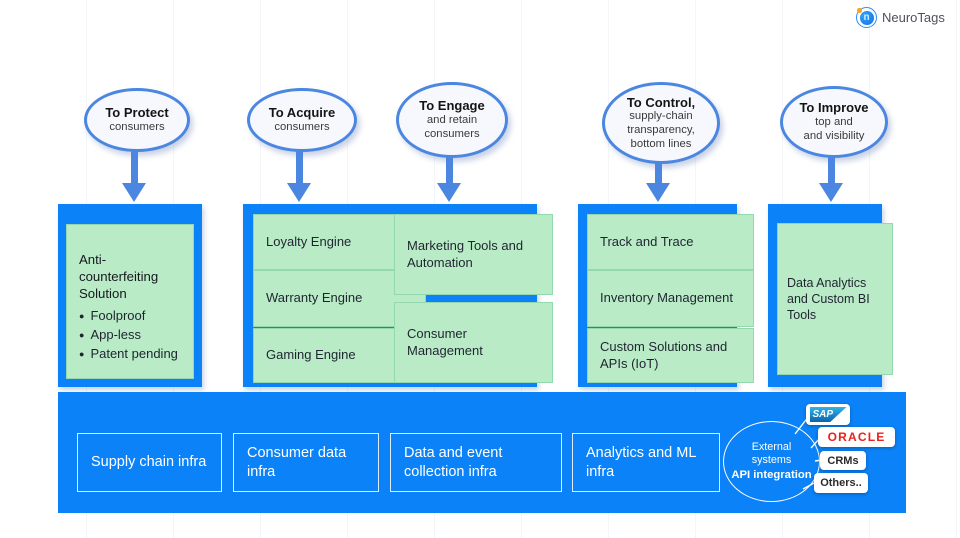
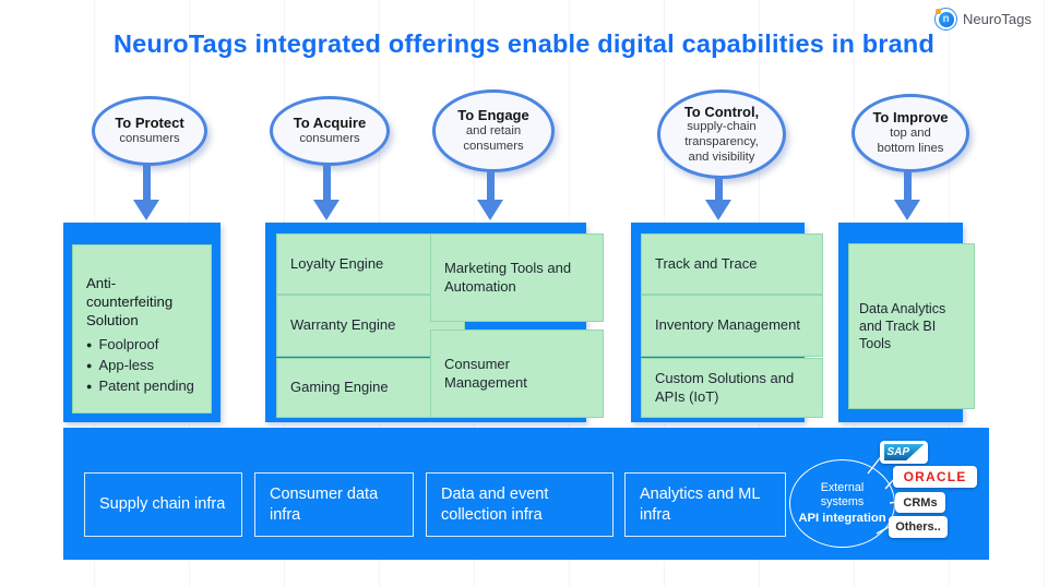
  n
  NeuroTags
+ NeuroTags integrated offerings enable digital capabilities in brand
  To Protect
  consumers
  To Acquire
  consumers
  To Engage
  and retain
  consumers
  To Control,
  supply-chain
  transparency,
- bottom lines
+ and visibility
  To Improve
  top and
- and visibility
+ bottom lines
  Anti-counterfeiting Solution
  ●
  Foolproof
  ●
  App-less
  ●
  Patent pending
  Loyalty Engine
  Warranty Engine
  Gaming Engine
  Marketing Tools and Automation
  Consumer Management
  Track and Trace
  Inventory Management
  Custom Solutions and APIs (IoT)
- Data Analytics and Custom BI Tools
+ Data Analytics and Track BI Tools
  Supply chain infra
  Consumer data infra
  Data and event collection infra
  Analytics and ML infra
  External
  systems
  API integration
  SAP
  ORACLE
  CRMs
  Others..
